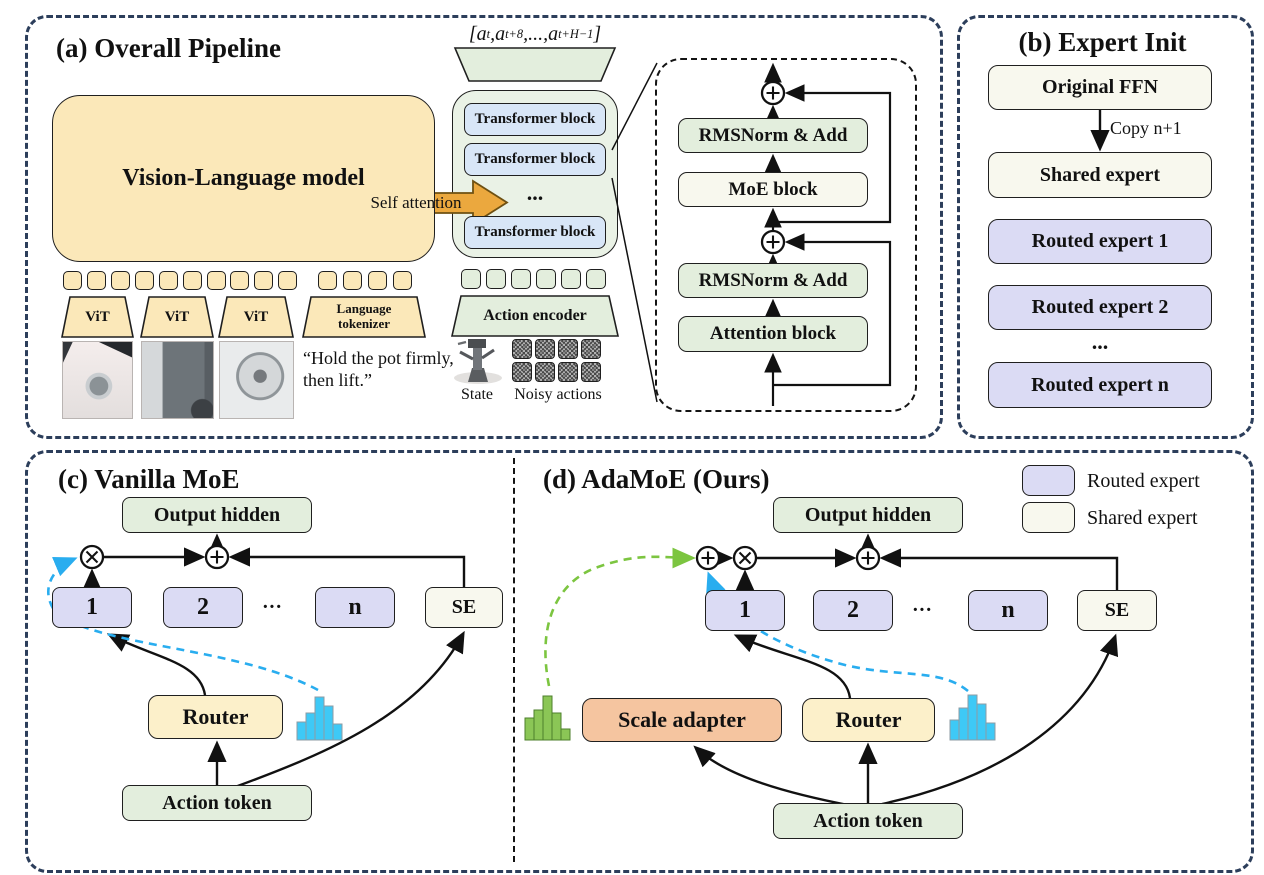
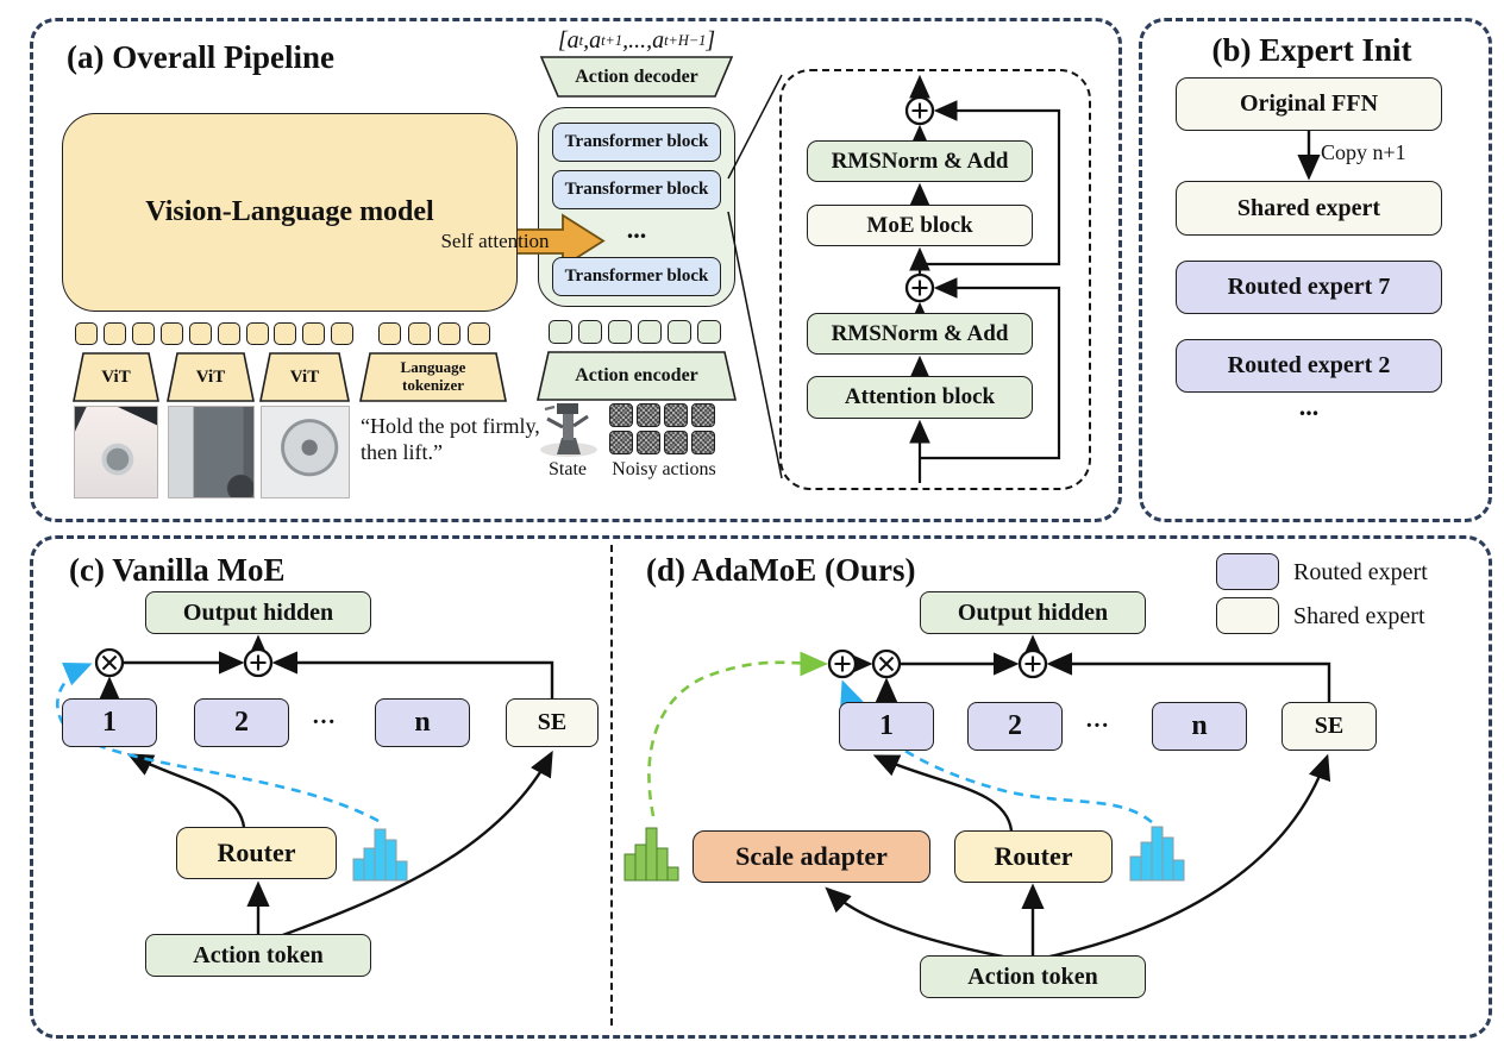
  Vision-Language model
  Transformer block
  Transformer block
  ...
  Transformer block
  RMSNorm & Add
  MoE block
  RMSNorm & Add
  Attention block
  (a) Overall Pipeline
  [
  a
  t
  ,
  a
- t+8
+ t+1
  ,...,
  a
  t+H−1
  ]
+ Action decoder
  Self attention
  ViT
  ViT
  ViT
  Language tokenizer
  “Hold the pot firmly, then lift.”
  Action encoder
  State
  Noisy actions
  (b) Expert Init
  Original FFN
  Copy n+1
  Shared expert
- Routed expert 1
+ Routed expert 7
  Routed expert 2
  ...
- Routed expert n
  (c) Vanilla MoE
  Output hidden
  1
  2
  ···
  n
  SE
  Router
  Action token
  (d) AdaMoE (Ours)
  Output hidden
  1
  2
  ···
  n
  SE
  Scale adapter
  Router
  Action token
  Routed expert
  Shared expert
